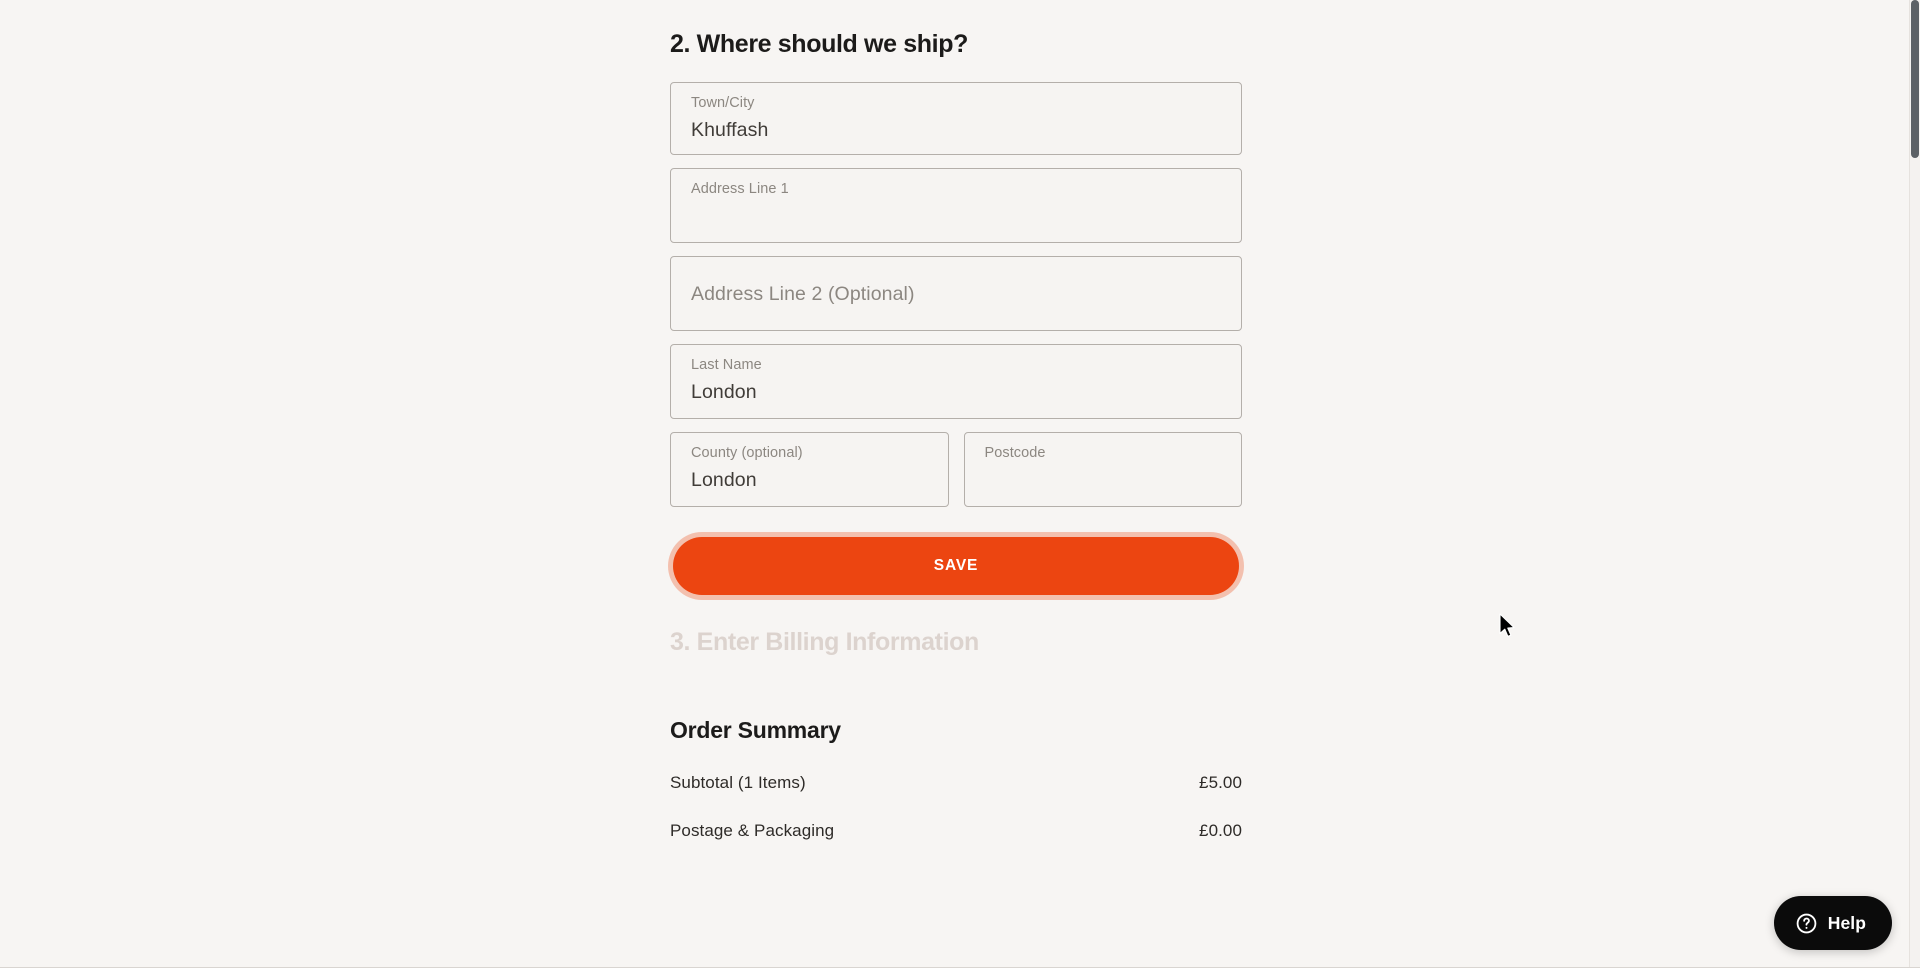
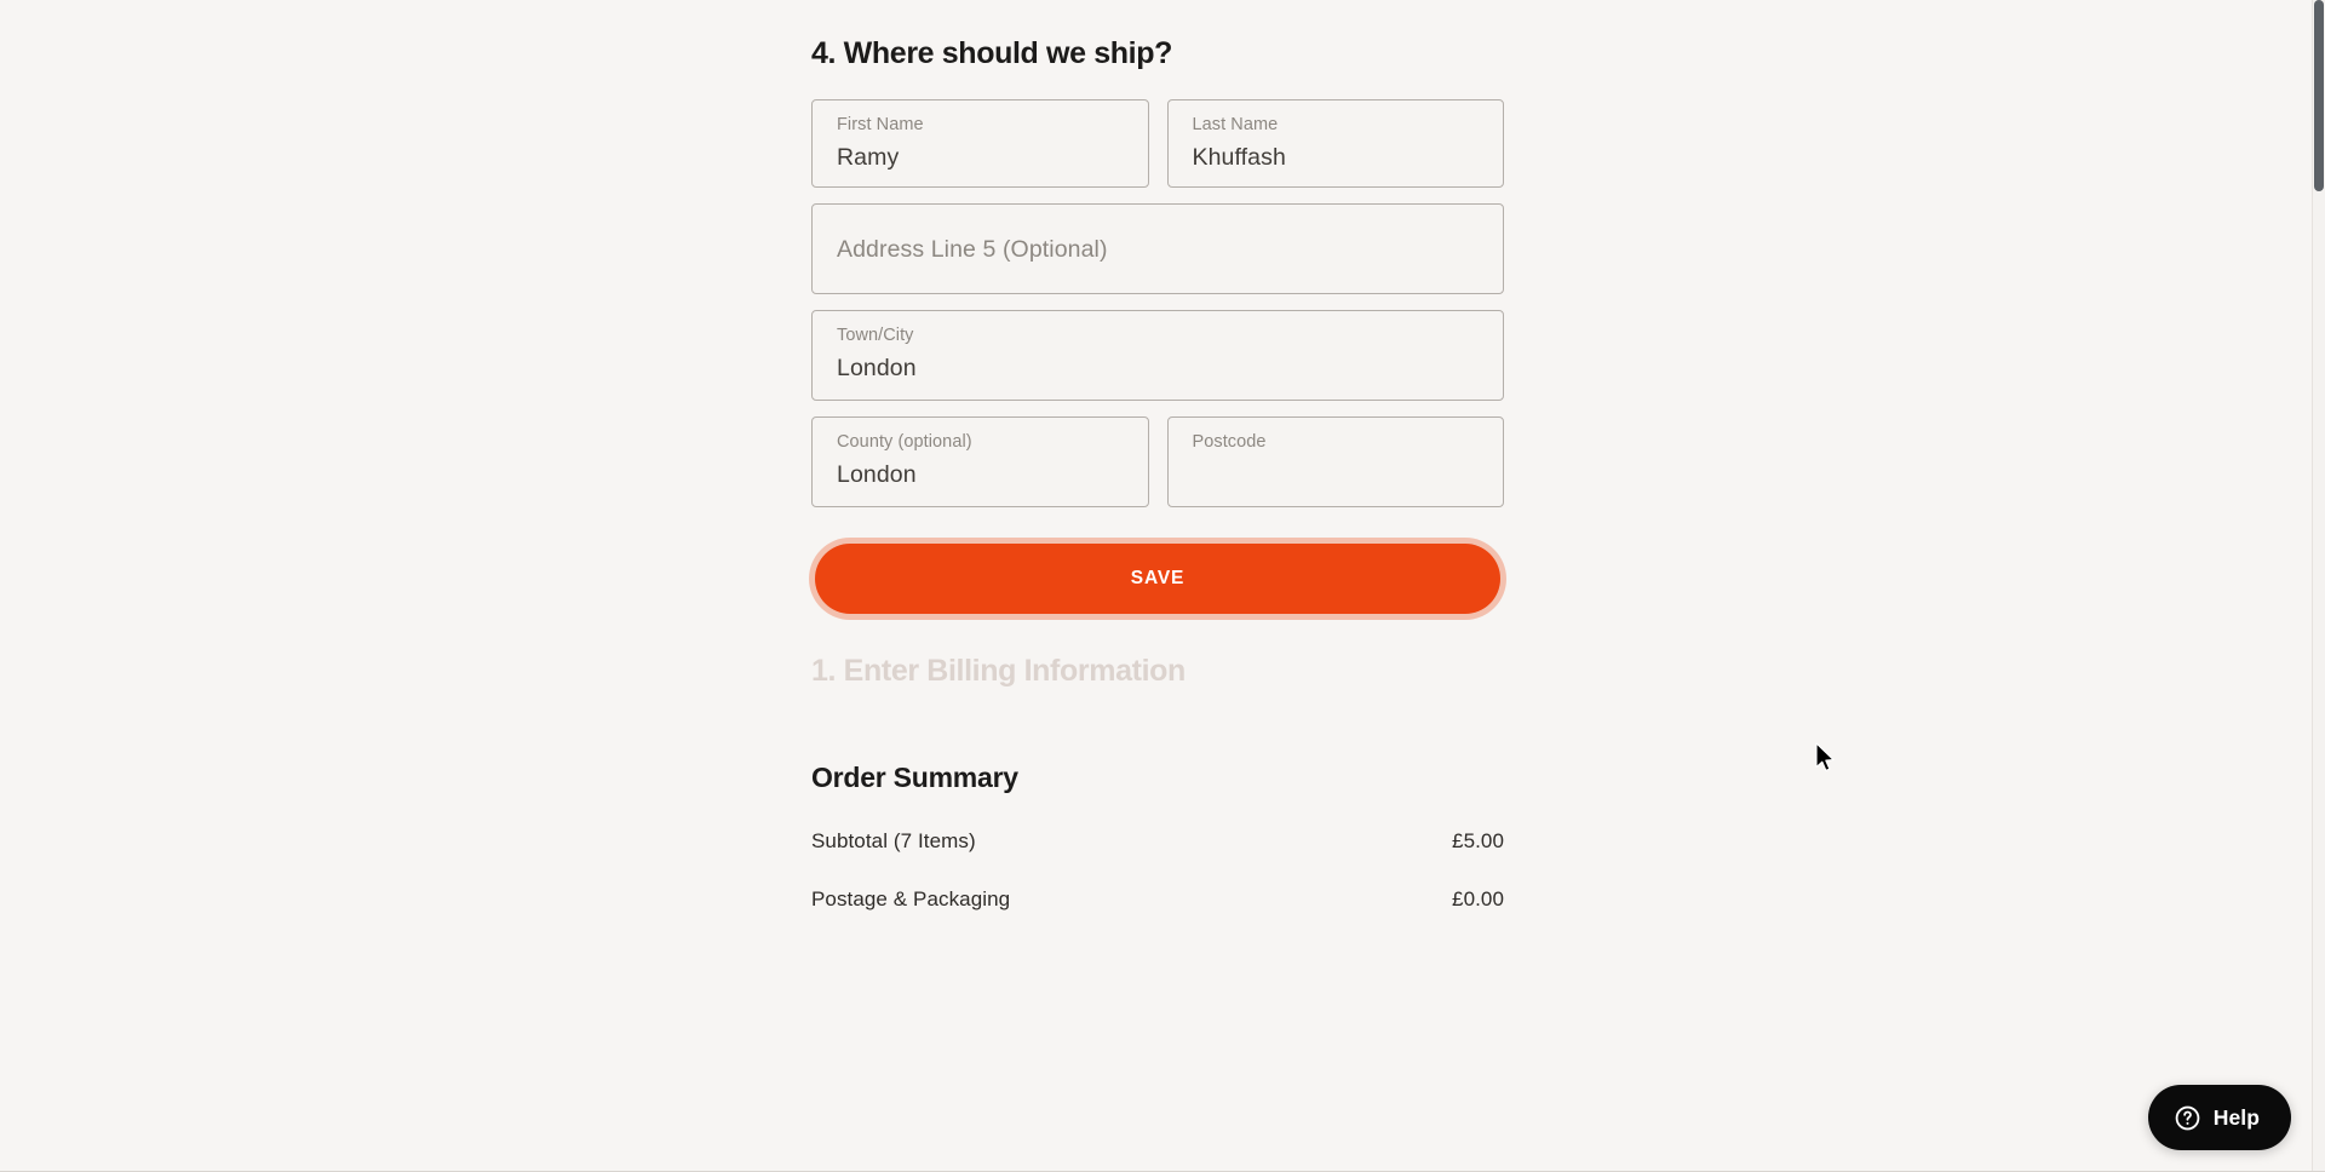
- 2. Where should we ship?
+ 4. Where should we ship?
+ First Name
+ Ramy
- Town/City
+ Last Name
  Khuffash
- Address Line 1
- Address Line 2 (Optional)
+ Address Line 5 (Optional)
- Last Name
+ Town/City
  London
  County (optional)
  London
  Postcode
  SAVE
- 3. Enter Billing Information
+ 1. Enter Billing Information
  Order Summary
- Subtotal (1 Items)
+ Subtotal (7 Items)
  £5.00
  Postage & Packaging
  £0.00
  Help
